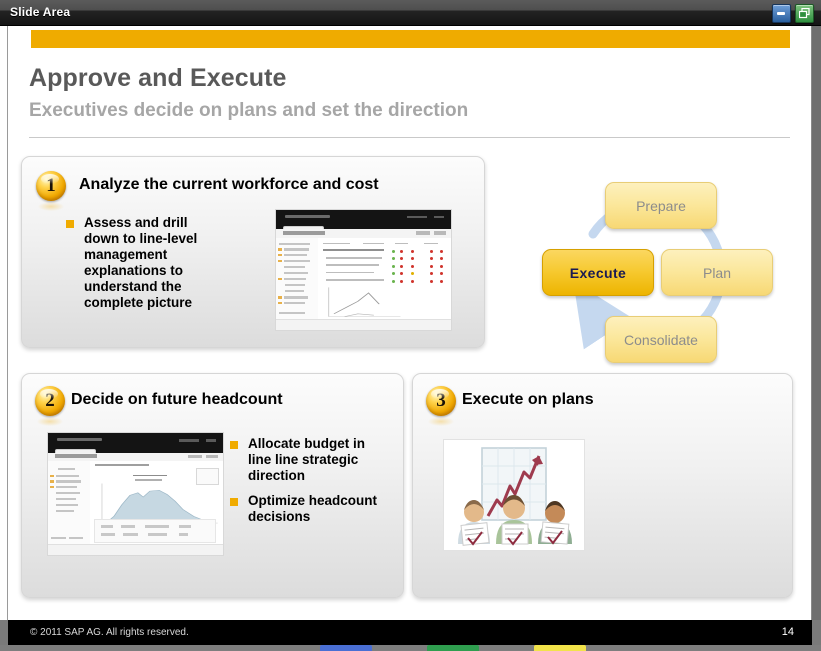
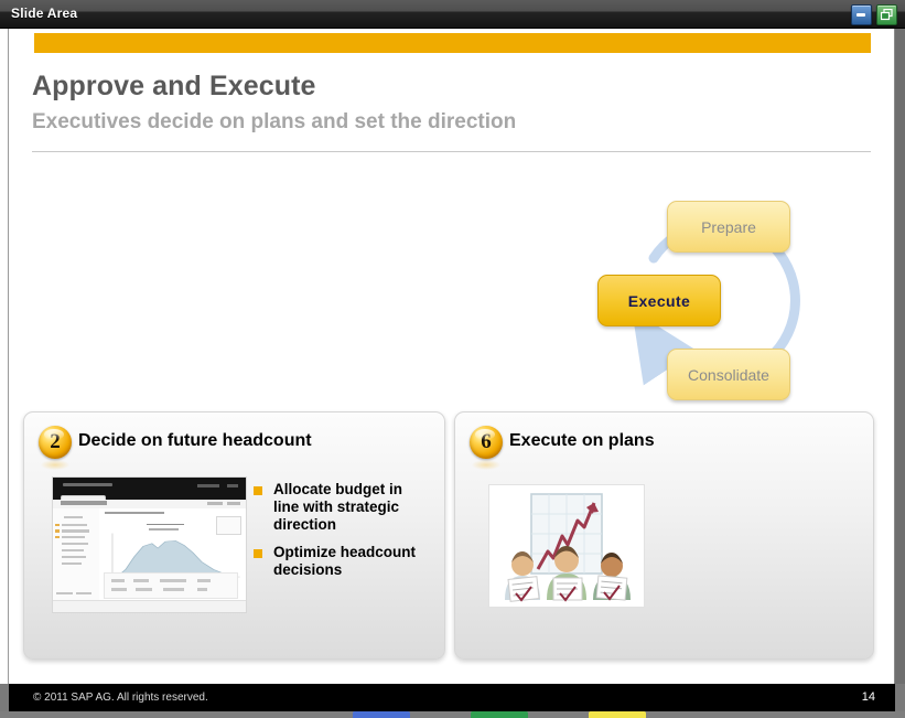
  Slide Area
  Approve and Execute
  Executives decide on plans and set the direction
- 1
- Analyze the current workforce and cost
- Assess and drill down to line-level management explanations to understand the complete picture
  Prepare
- Plan
  Consolidate
  Execute
  2
  Decide on future headcount
- Allocate budget in line line strategic direction
+ Allocate budget in line with strategic direction
  Optimize headcount decisions
- 3
+ 6
  Execute on plans
  © 2011 SAP AG. All rights reserved.
  14
